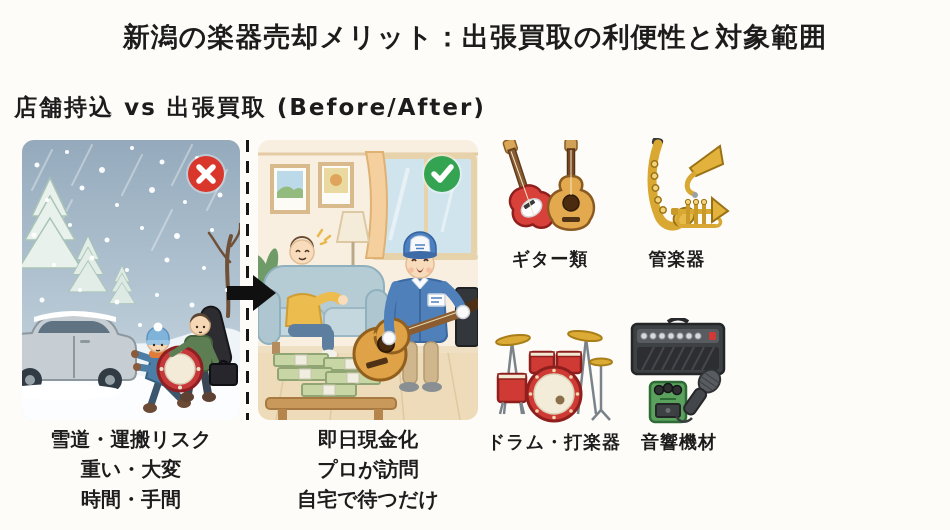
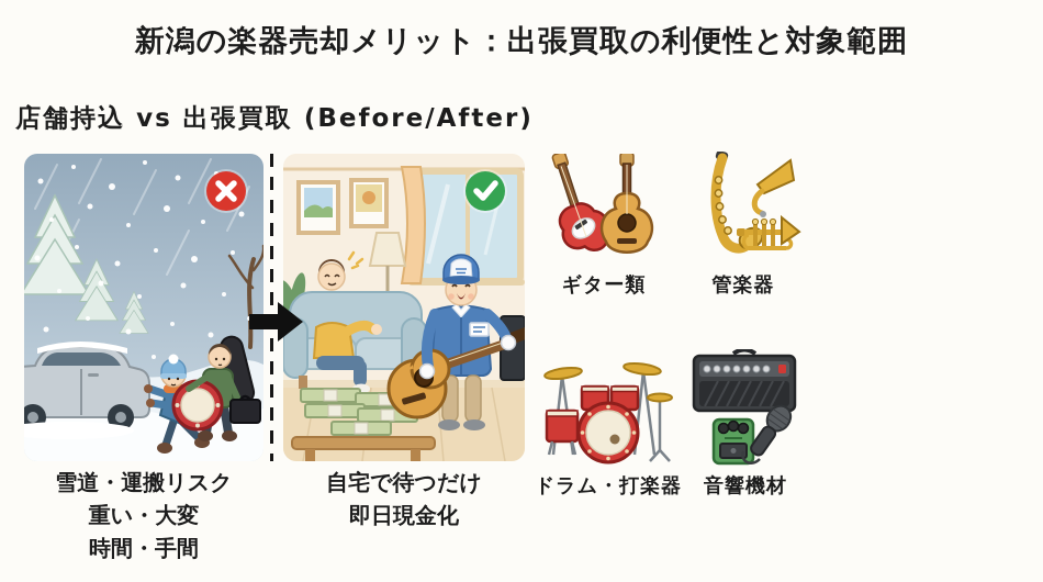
  新潟の楽器売却メリット：出張買取の利便性と対象範囲
  店舗持込 vs 出張買取 (Before/After)
  雪道・運搬リスク
  重い・大変
  時間・手間
- 即日現金化
+ 自宅で待つだけ
- プロが訪問
- 自宅で待つだけ
+ 即日現金化
  ギター類
  管楽器
  ドラム・打楽器
  音響機材
